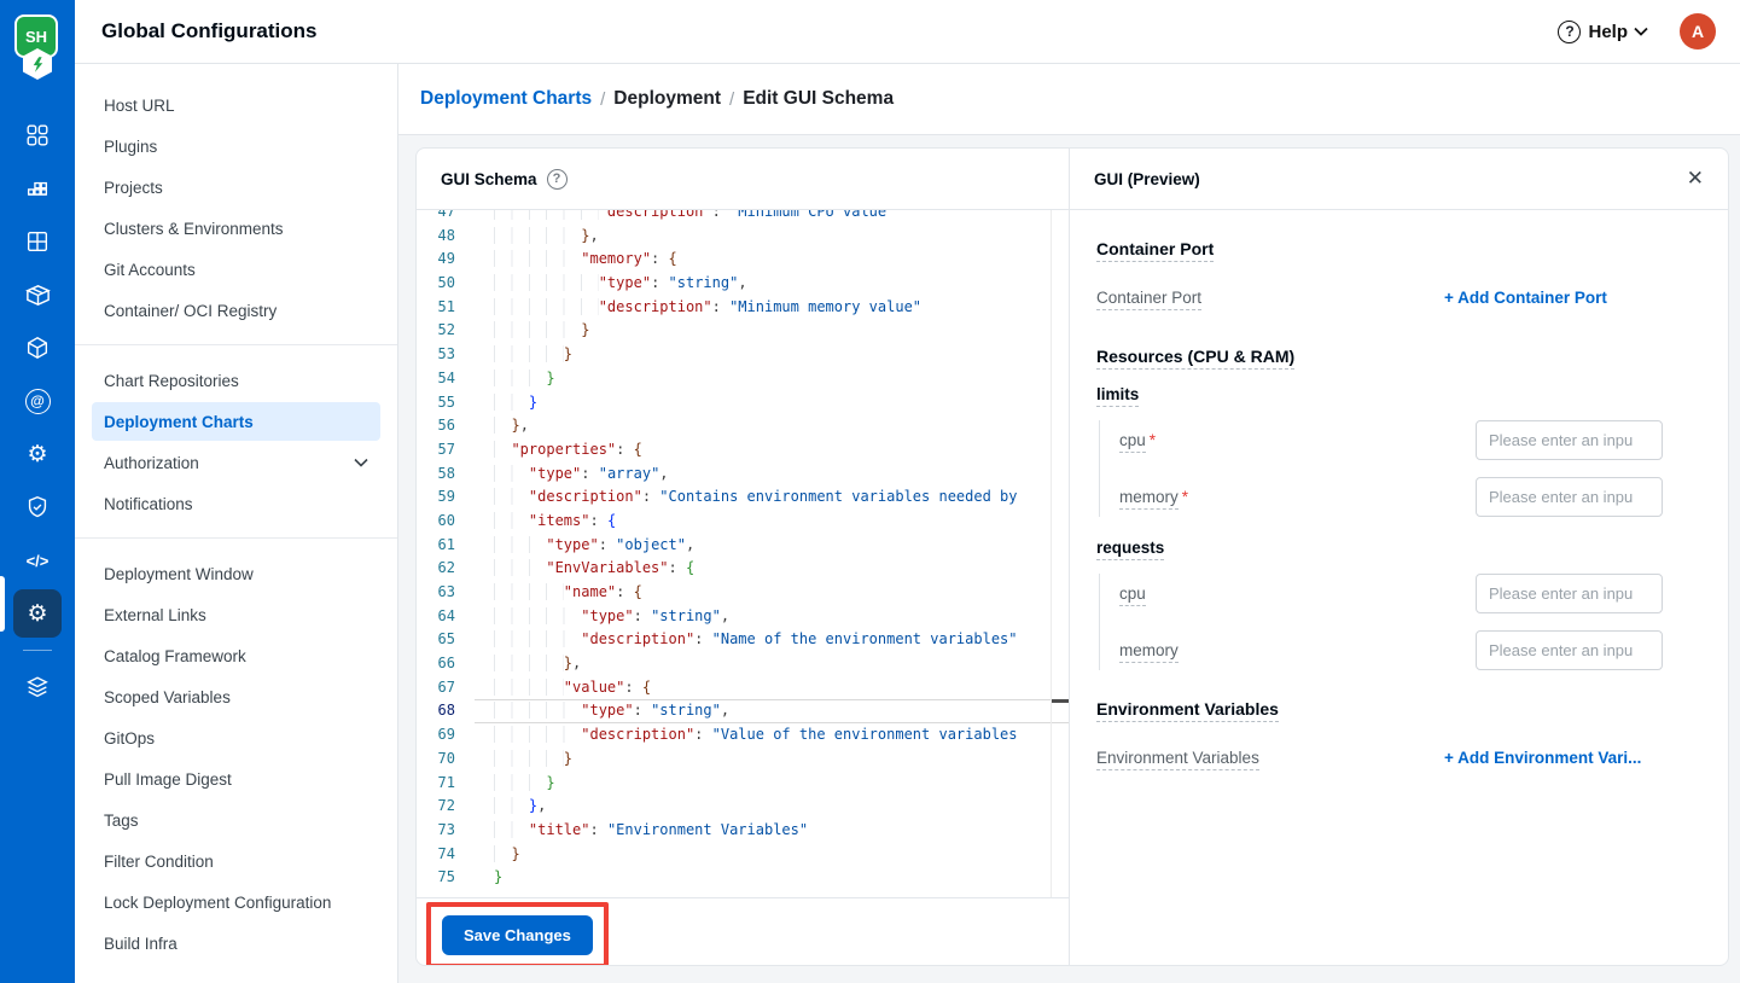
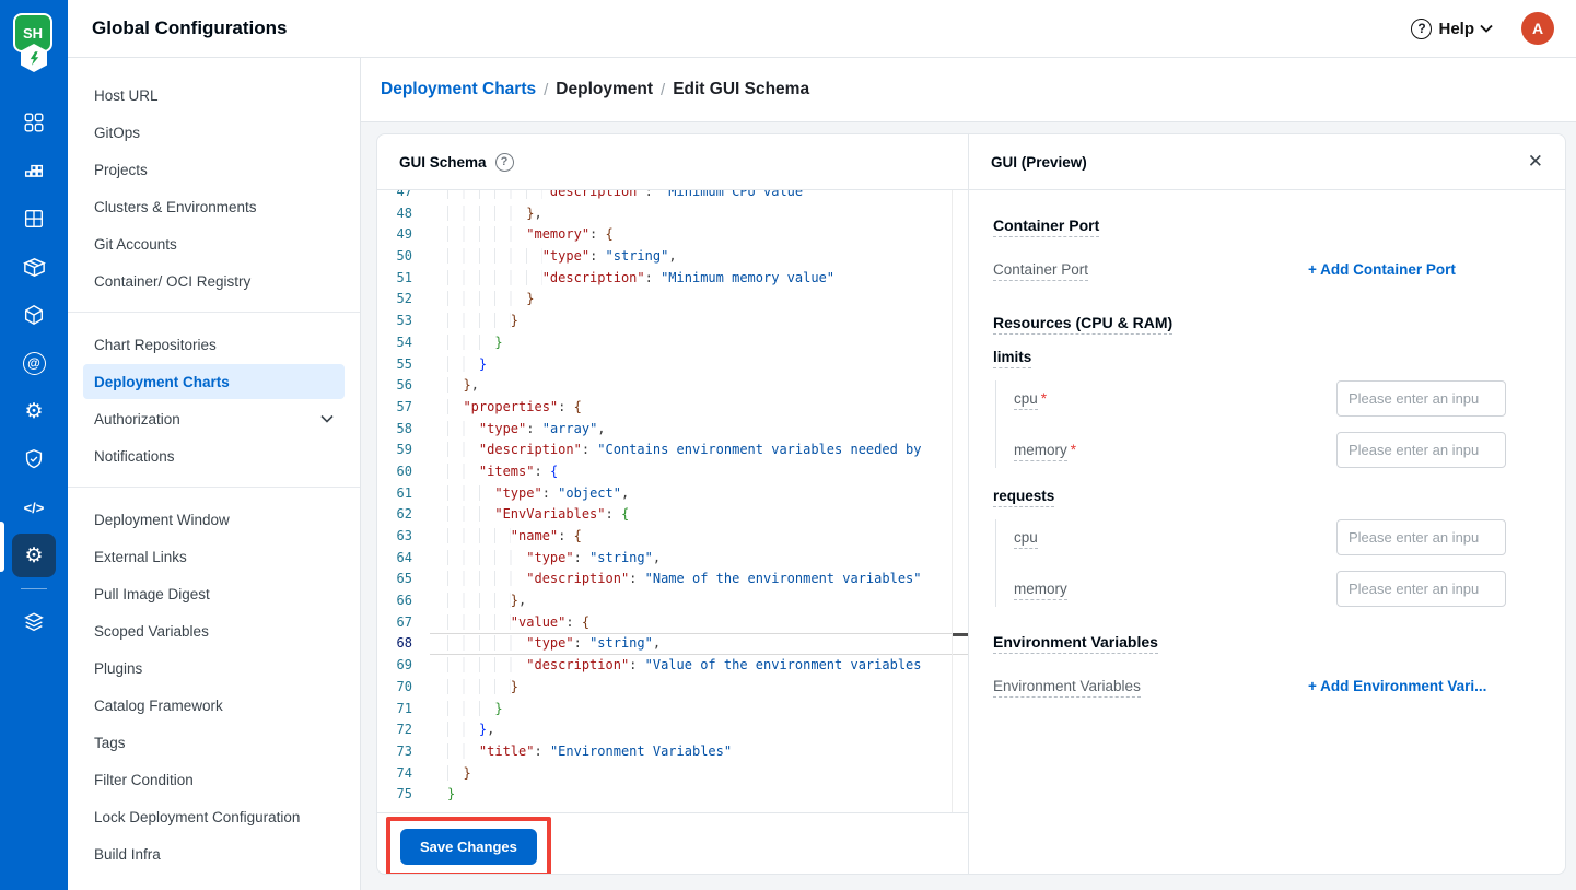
  SH
  @
  ⚙
  </>
  ⚙
  Global Configurations
  ?
  Help
  A
  Host URL
- Plugins
+ GitOps
  Projects
  Clusters & Environments
  Git Accounts
  Container/ OCI Registry
  Chart Repositories
  Deployment Charts
  Authorization
  Notifications
  Deployment Window
  External Links
- Catalog Framework
+ Pull Image Digest
  Scoped Variables
- GitOps
+ Plugins
- Pull Image Digest
+ Catalog Framework
  Tags
  Filter Condition
  Lock Deployment Configuration
  Build Infra
  Deployment Charts
  /
  Deployment
  /
  Edit GUI Schema
  GUI Schema
  ?
  47
  "description": "Minimum CPU value"
  48
  },
  49
  "memory": {
  50
  "type": "string",
  51
  "description": "Minimum memory value"
  52
  }
  53
  }
  54
  }
  55
  }
  56
  },
  57
  "properties": {
  58
  "type": "array",
  59
  "description": "Contains environment variables needed by
  60
  "items": {
  61
  "type": "object",
  62
  "EnvVariables": {
  63
  "name": {
  64
  "type": "string",
  65
  "description": "Name of the environment variables"
  66
  },
  67
  "value": {
  68
  "type": "string",
  69
  "description": "Value of the environment variables
  70
  }
  71
  }
  72
  },
  73
  "title": "Environment Variables"
  74
  }
  75
  }
  Save Changes
  GUI (Preview)
  ✕
  Container Port
  Container Port
  + Add Container Port
  Resources (CPU & RAM)
  limits
  cpu *
  Please enter an inpu
  memory *
  Please enter an inpu
  requests
  cpu
  Please enter an inpu
  memory
  Please enter an inpu
  Environment Variables
  Environment Variables
  + Add Environment Vari...
